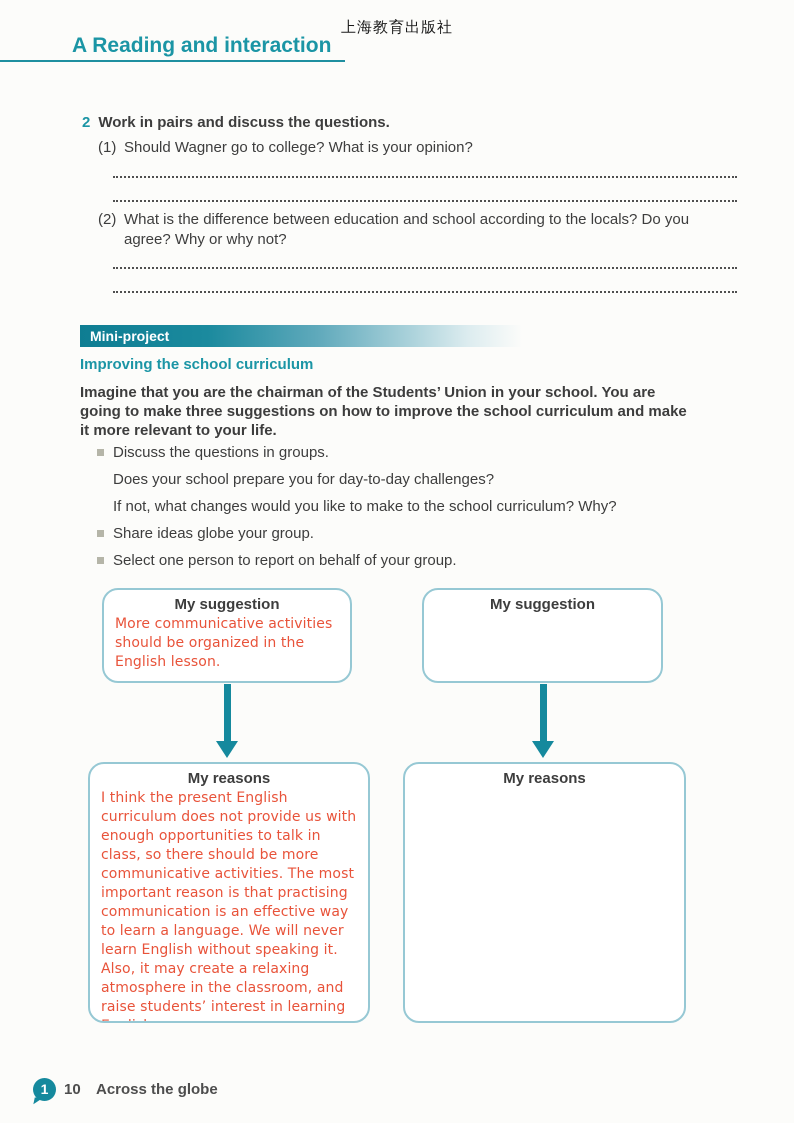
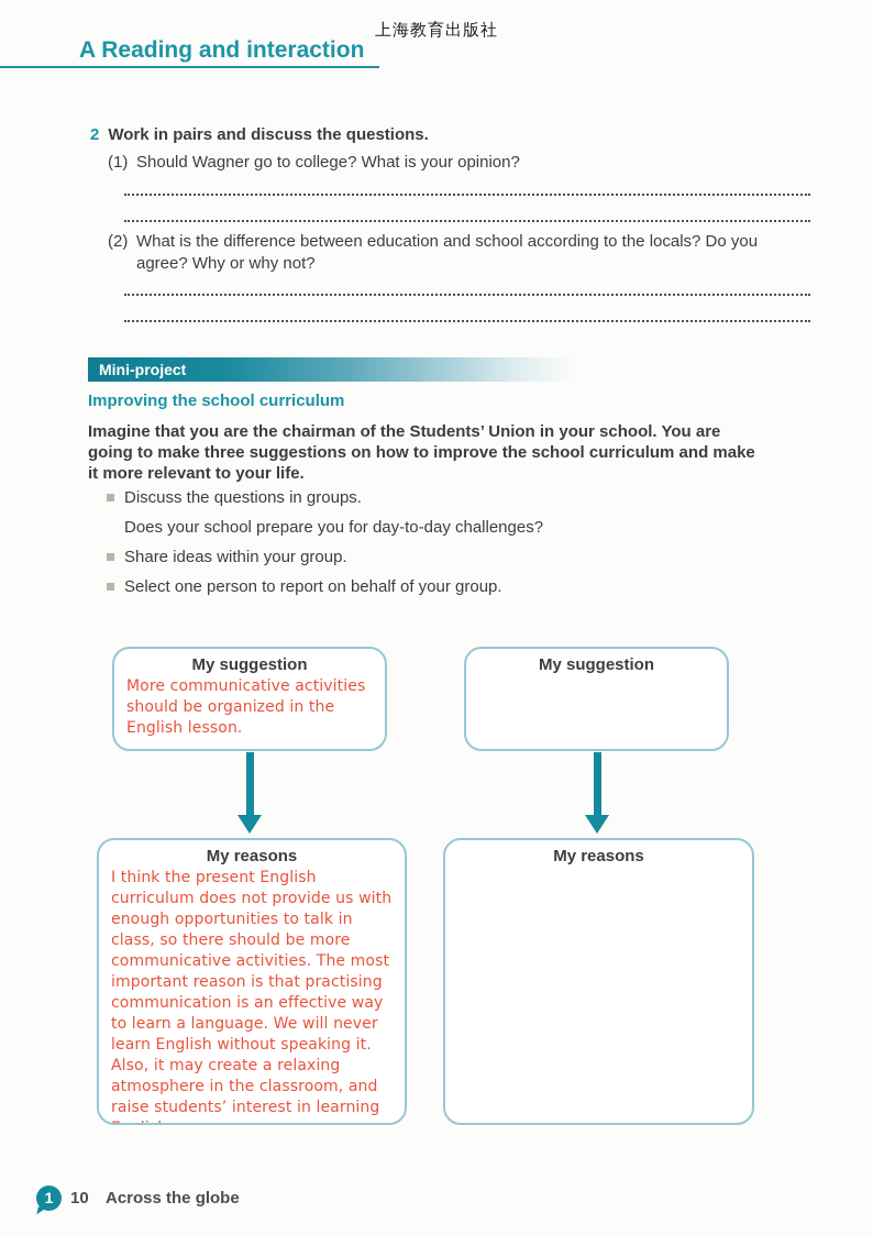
  上海教育出版社
  A Reading and interaction
  2
  Work in pairs and discuss the questions.
  (1)
  Should Wagner go to college? What is your opinion?
  (2)
  What is the difference between education and school according to the locals? Do you agree? Why or why not?
  Mini-project
  Improving the school curriculum
  Imagine that you are the chairman of the Students’ Union in your school. You are going to make three suggestions on how to improve the school curriculum and make it more relevant to your life.
  Discuss the questions in groups.
  Does your school prepare you for day-to-day challenges?
- If not, what changes would you like to make to the school curriculum? Why?
- Share ideas globe your group.
+ Share ideas within your group.
  Select one person to report on behalf of your group.
  My suggestion
  More communicative activities should be organized in the English lesson.
  My suggestion
  My reasons
  I think the present English curriculum does not provide us with enough opportunities to talk in class, so there should be more communicative activities. The most important reason is that practising communication is an effective way to learn a language. We will never learn English without speaking it. Also, it may create a relaxing atmosphere in the classroom, and raise students’ interest in learning
  My reasons
  1
  10
  Across the globe
